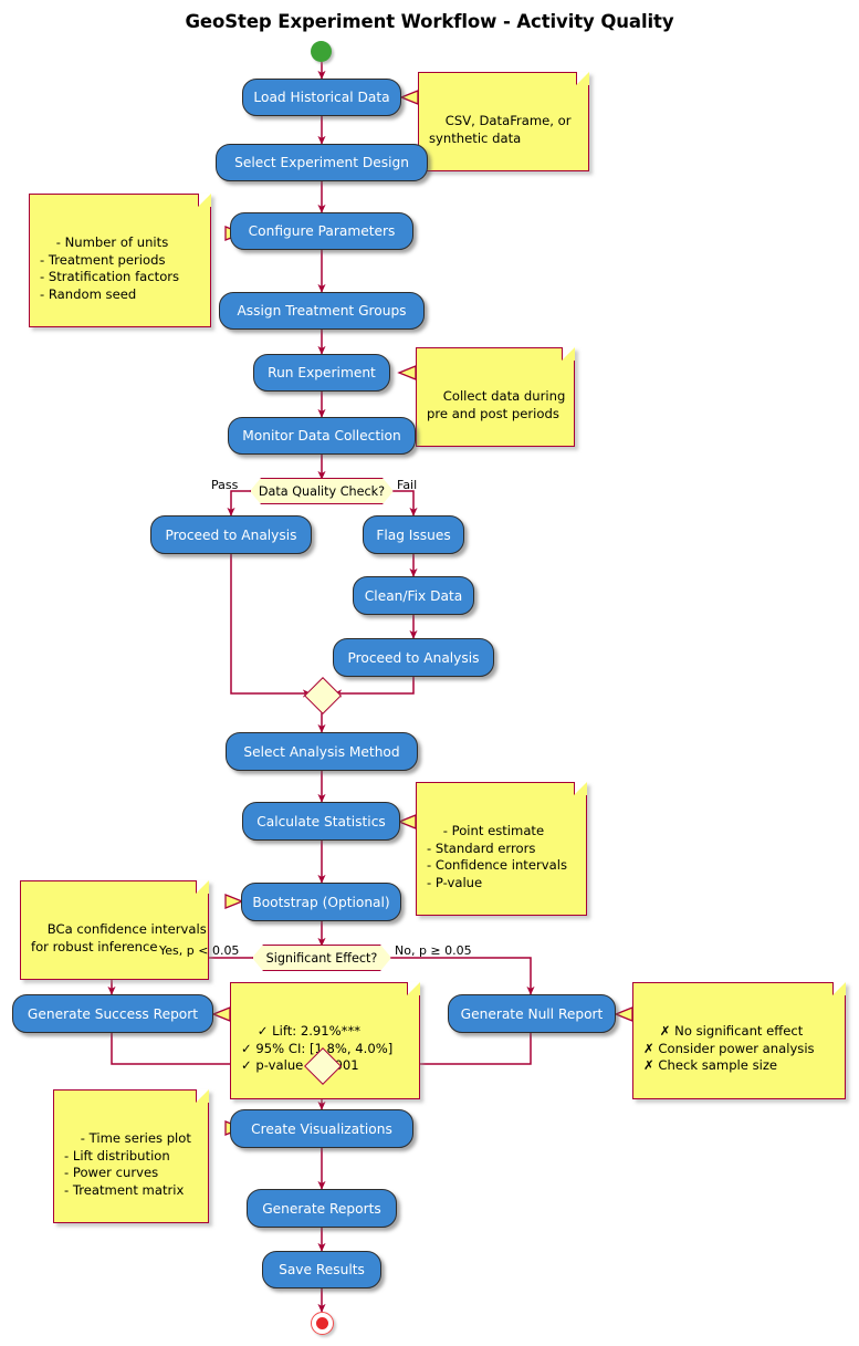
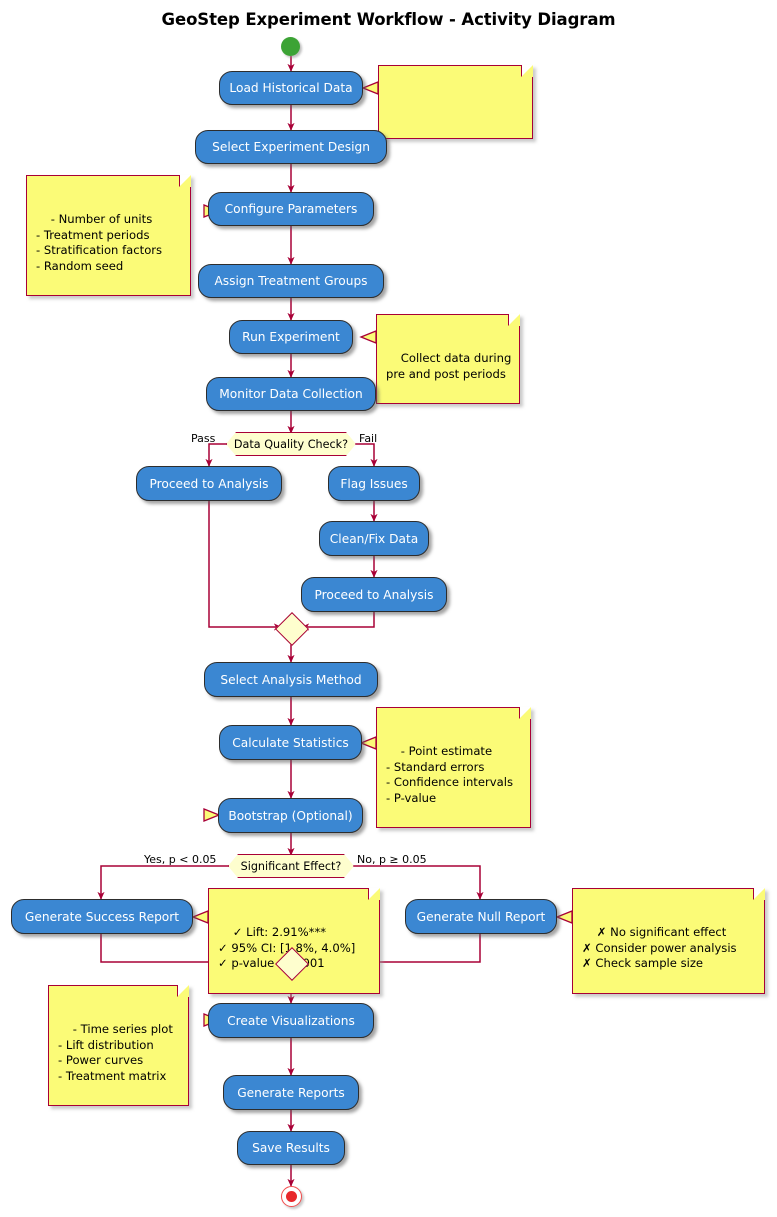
- GeoStep Experiment Workflow - Activity Quality
+ GeoStep Experiment Workflow - Activity Diagram
  Load Historical Data
  Select Experiment Design
  Configure Parameters
  Assign Treatment Groups
  Run Experiment
  Monitor Data Collection
  Data Quality Check?
  Pass
  Fail
  Proceed to Analysis
  Flag Issues
  Clean/Fix Data
  Proceed to Analysis
  Select Analysis Method
  Calculate Statistics
  Bootstrap (Optional)
  Significant Effect?
  Yes, p < 0.05
  No, p ≥ 0.05
  Generate Success Report
  Generate Null Report
  Create Visualizations
  Generate Reports
  Save Results
- CSV, DataFrame, or
- synthetic data
  - Number of units
  - Treatment periods
  - Stratification factors
  - Random seed
  Collect data during
  pre and post periods
  - Point estimate
  - Standard errors
  - Confidence intervals
  - P-value
- BCa confidence intervals
- for robust inference
  ✓ Lift: 2.91%***
  ✓ 95% CI: [18%, 4.0%]
  ✓ p-value01
  ✗ No significant effect
  ✗ Consider power analysis
  ✗ Check sample size
  - Time series plot
  - Lift distribution
  - Power curves
  - Treatment matrix
